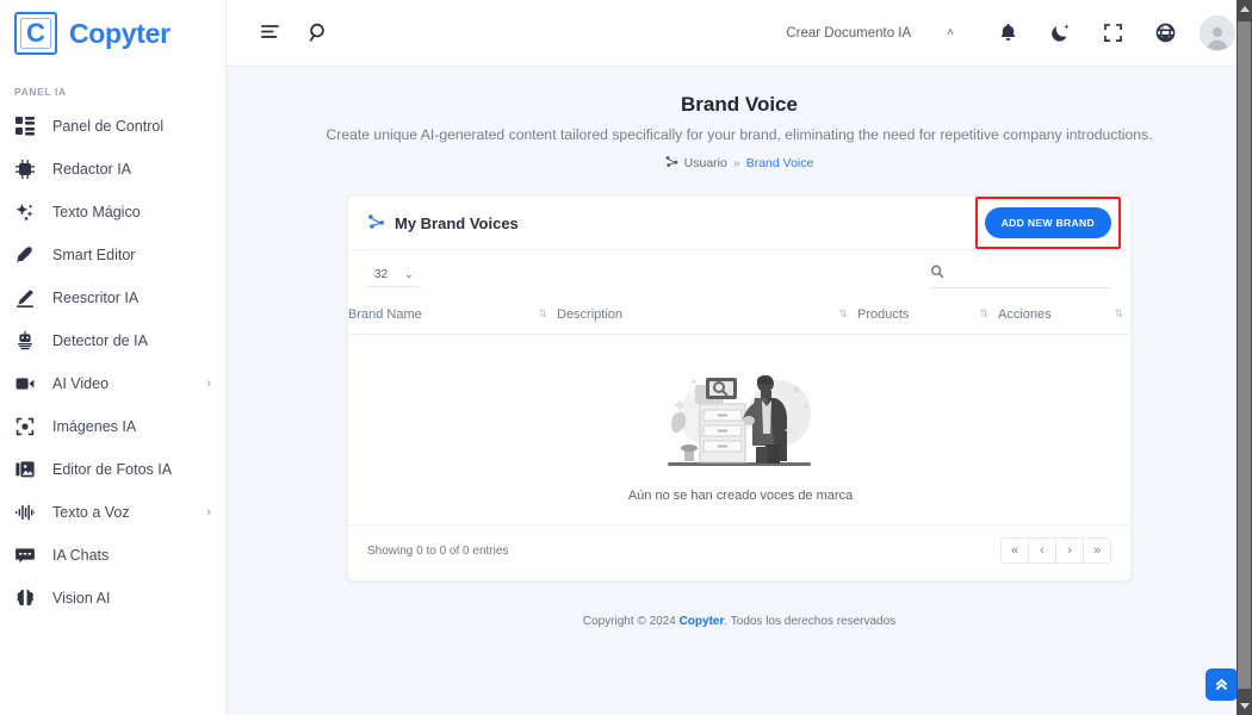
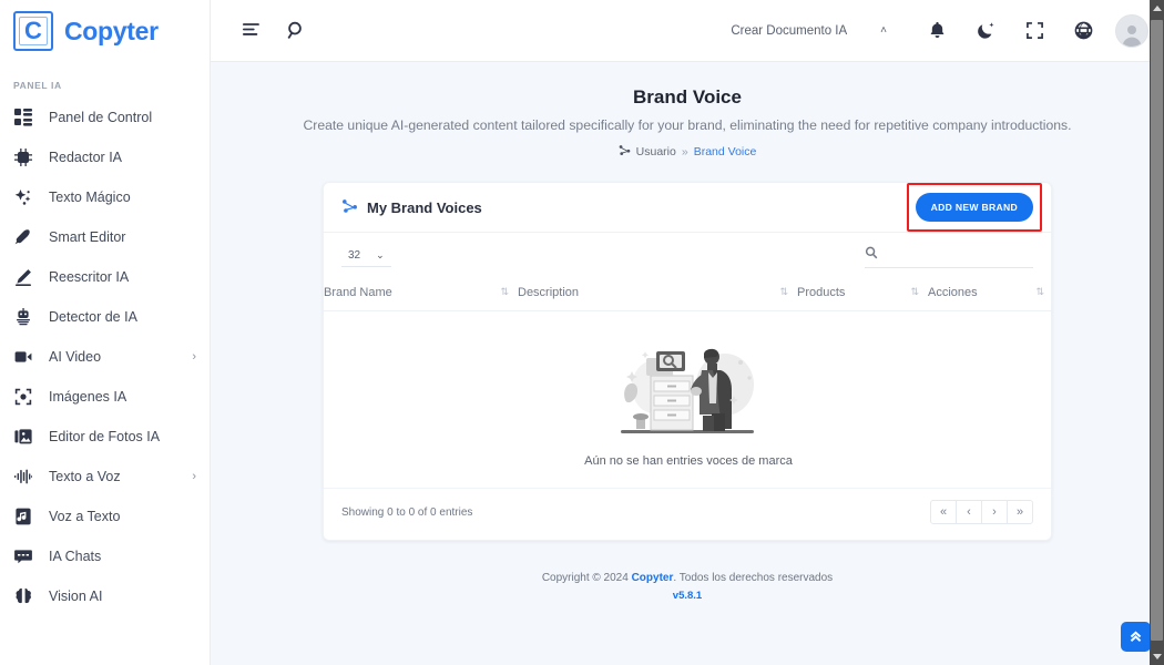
  C
  Copyter
  PANEL IA
  Panel de Control
  Redactor IA
  Texto Mágico
  Smart Editor
  Reescritor IA
  Detector de IA
  AI Video
  ›
  Imágenes IA
  Editor de Fotos IA
  Texto a Voz
  ›
+ Voz a Texto
  IA Chats
  Vision AI
  Crear Documento IA
  ˄
  Brand Voice
  Create unique AI-generated content tailored specifically for your brand, eliminating the need for repetitive company introductions.
  Usuario
  »
  Brand Voice
  My Brand Voices
  ADD NEW BRAND
  32
  ⌄
  Brand Name ⇅	Description ⇅	Products ⇅	Acciones ⇅
- Aún no se han creado voces de marca
+ Aún no se han entries voces de marca
  Showing 0 to 0 of 0 entries
  «
  ‹
  ›
  »
  Copyright © 2024 Copyter. Todos los derechos reservados
+ v5.8.1
